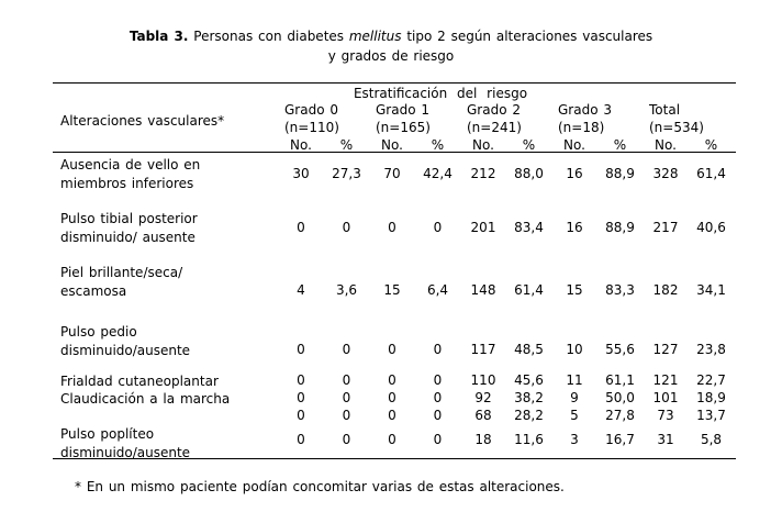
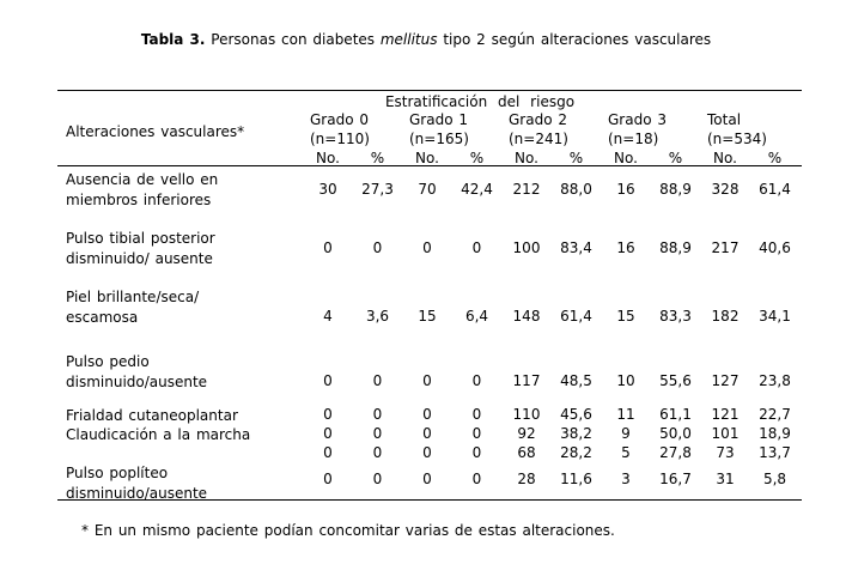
  Tabla 3. Personas con diabetes mellitus tipo 2 según alteraciones vasculares
- y grados de riesgo
  Alteraciones vasculares*
  Estratificación del riesgo
  Grado 0
  (n=110)
  No. %
  Grado 1
  (n=165)
  No. %
  Grado 2
  (n=241)
  No. %
  Grado 3
  (n=18)
  No. %
  Total
  (n=534)
  No. %
  Ausencia de vello en
  miembros inferiores
  30
  27,3
  70
  42,4
  212
  88,0
  16
  88,9
  328
  61,4
  Pulso tibial posterior
  disminuido/ ausente
  0
  0
  0
  0
- 201
+ 100
  83,4
  16
  88,9
  217
  40,6
  Piel brillante/seca/
  escamosa
  4
  3,6
  15
  6,4
  148
  61,4
  15
  83,3
  182
  34,1
  Pulso pedio
  disminuido/ausente
  0
  0
  0
  0
  117
  48,5
  10
  55,6
  127
  23,8
  Frialdad cutaneoplantar
  0
  0
  0
  0
  110
  45,6
  11
  61,1
  121
  22,7
  Claudicación a la marcha
  0
  0
  0
  0
  92
  38,2
  9
  50,0
  101
  18,9
  0
  0
  0
  0
  68
  28,2
  5
  27,8
  73
  13,7
  Pulso poplíteo
  disminuido/ausente
  0
  0
  0
  0
- 18
+ 28
  11,6
  3
  16,7
  31
  5,8
  * En un mismo paciente podían concomitar varias de estas alteraciones.
